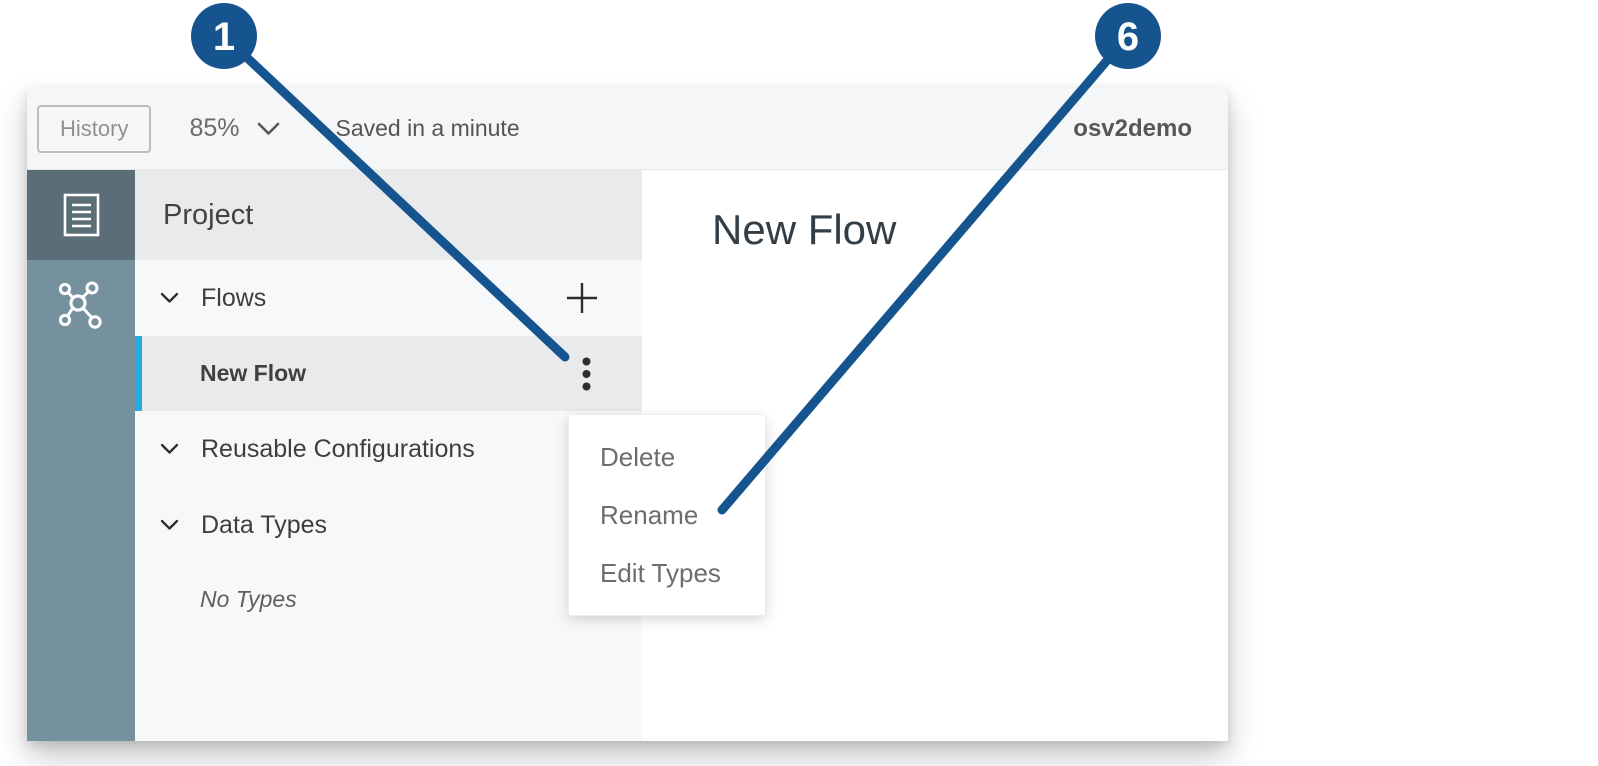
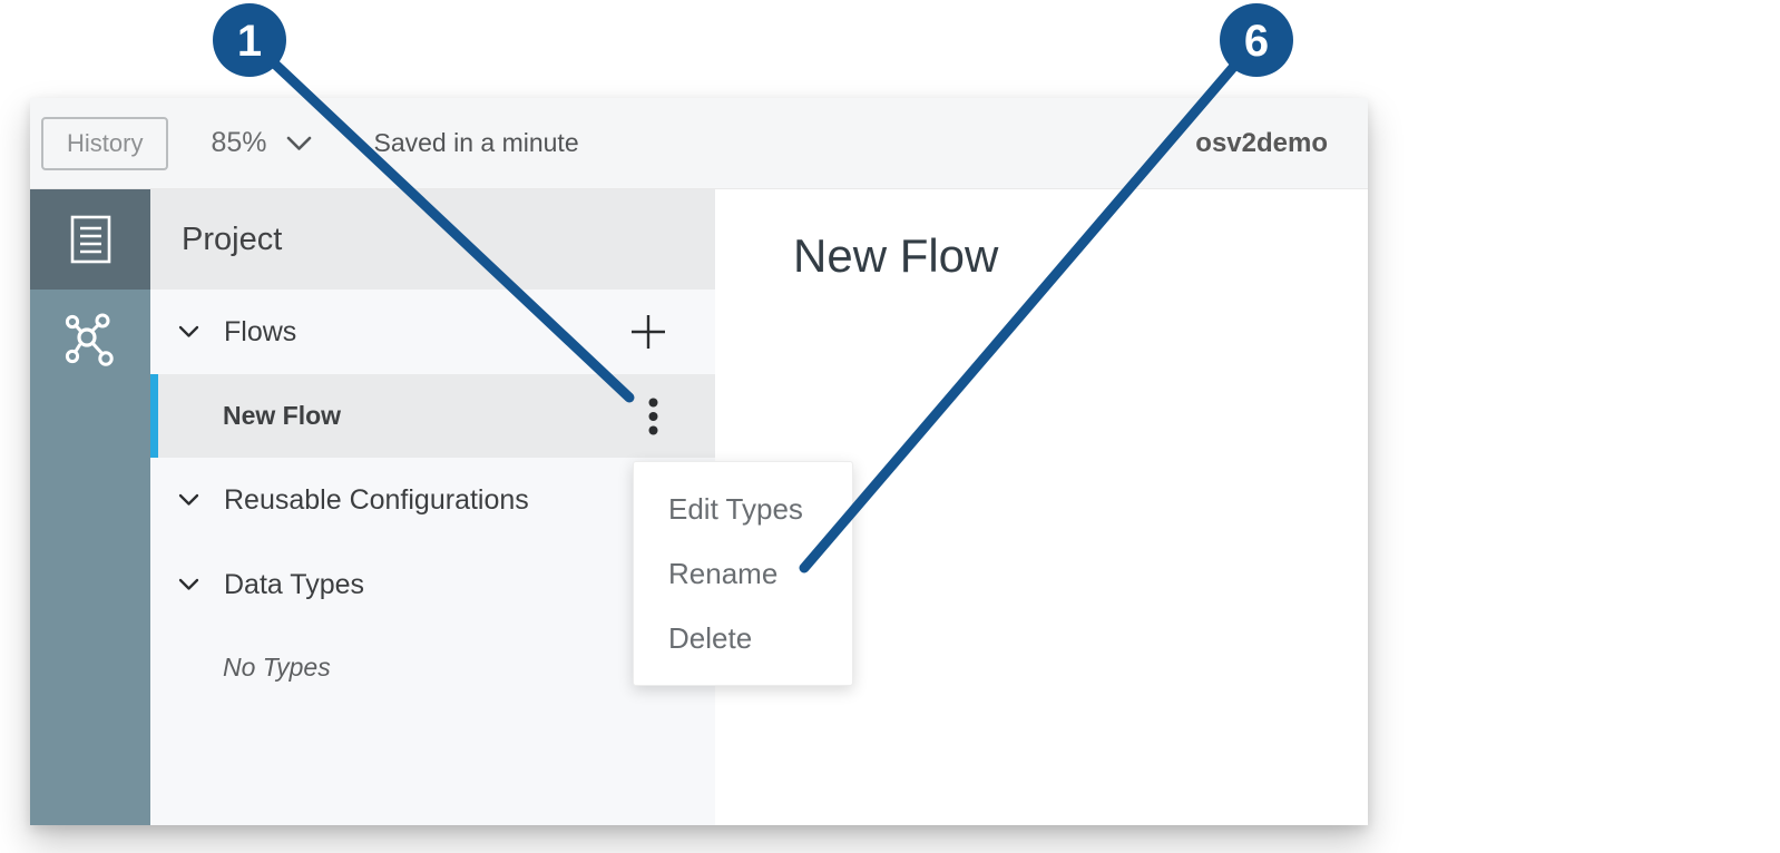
  History
  85%
  Saved in a minute
  osv2demo
  Project
  Flows
  New Flow
  Reusable Configurations
  Data Types
  No Types
  New Flow
- Delete
+ Edit Types
  Rename
- Edit Types
+ Delete
  1
  6
